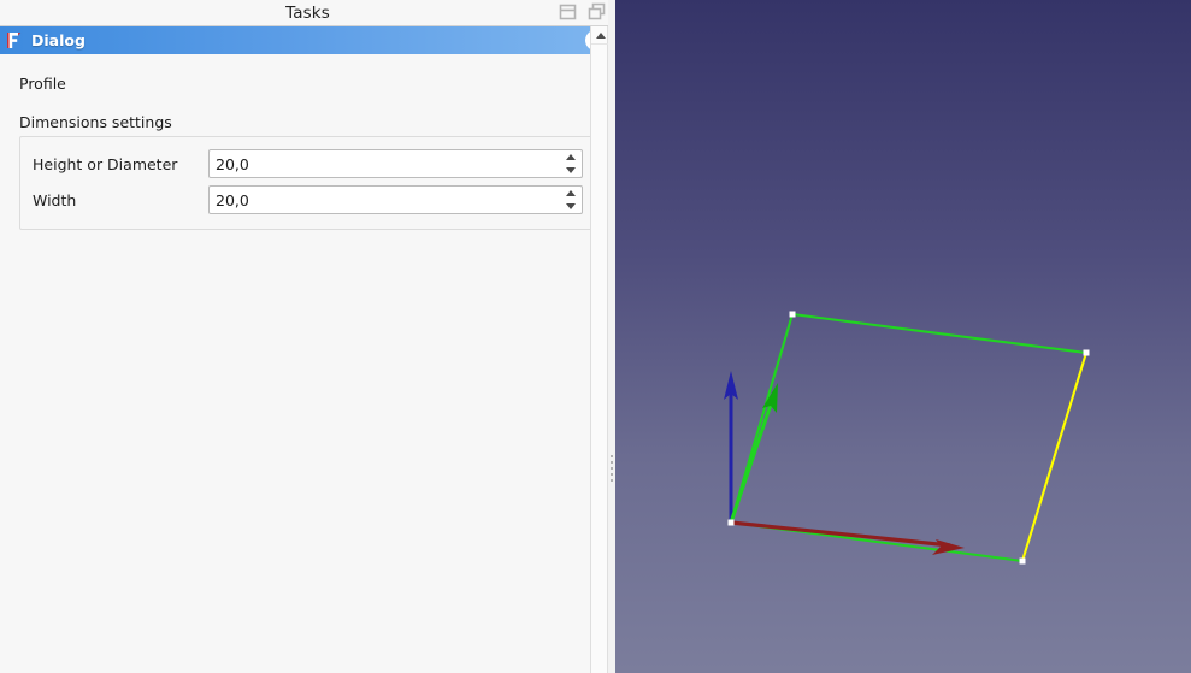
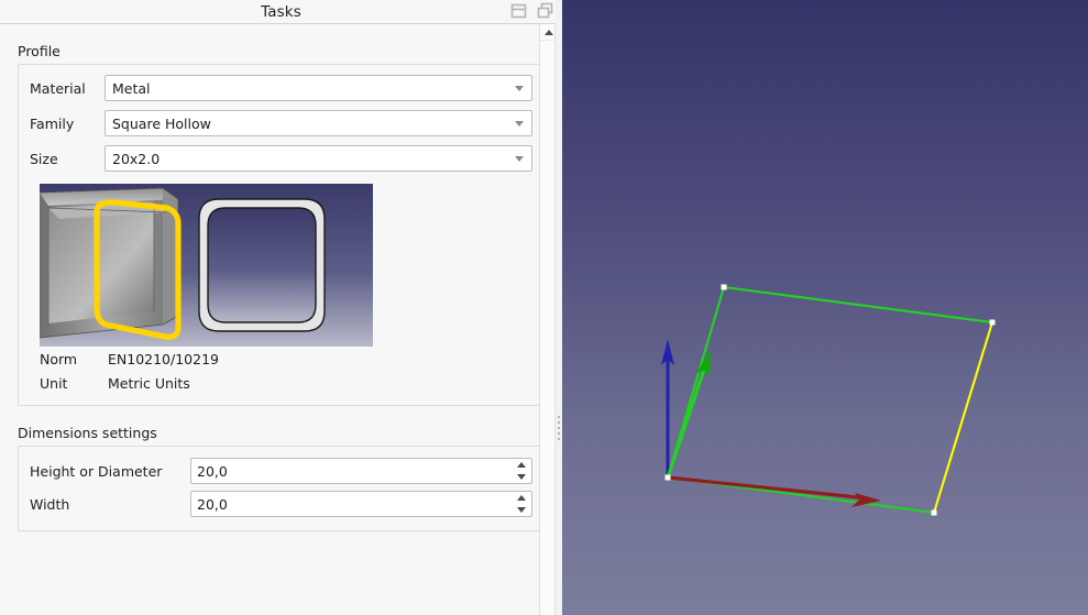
  Tasks
- Dialog
  Profile
+ Material
+ Metal
+ Family
+ Square Hollow
+ Size
+ 20x2.0
+ Norm
+ EN10210/10219
+ Unit
+ Metric Units
  Dimensions settings
  Height or Diameter
  20,0
  Width
  20,0
